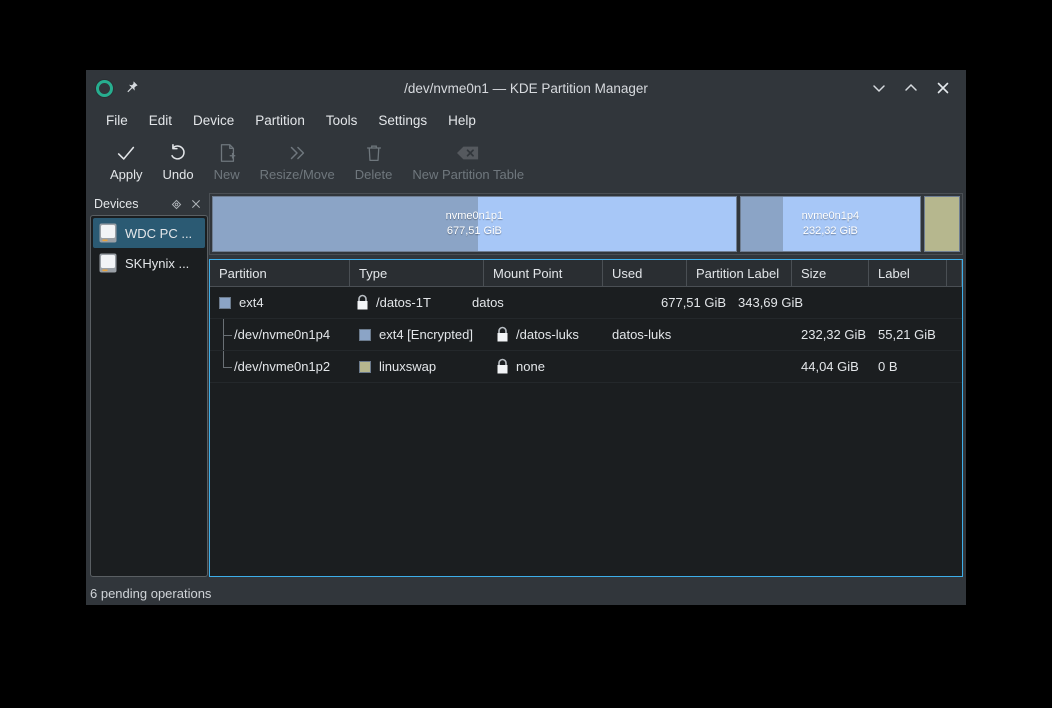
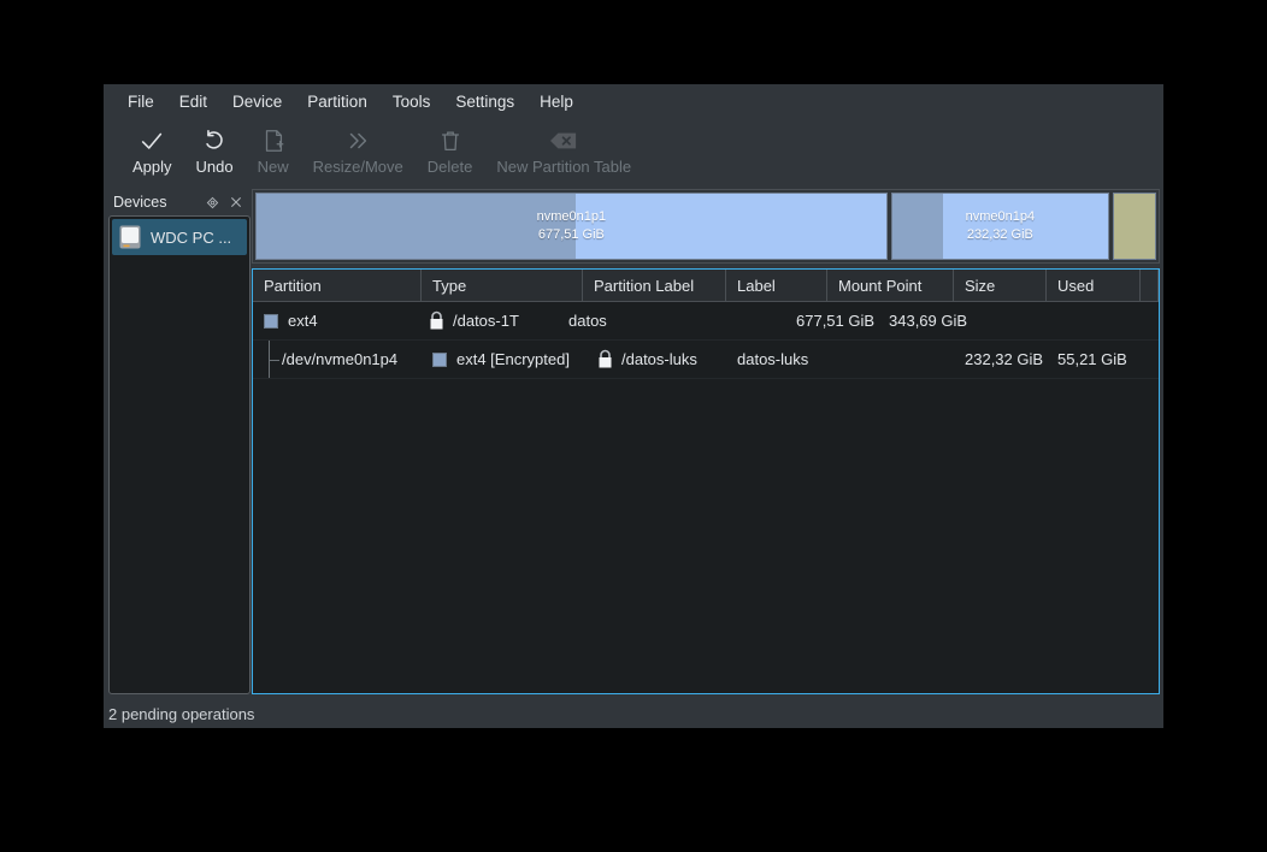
- /dev/nvme0n1 — KDE Partition Manager
  File
  Edit
  Device
  Partition
  Tools
  Settings
  Help
  Apply
  Undo
  New
  Resize/Move
  Delete
  New Partition Table
  Devices
  WDC PC ...
- SKHynix ...
  nvme0n1p1
  677,51 GiB
  nvme0n1p4
  232,32 GiB
  Partition
  Type
- Mount Point
+ Partition Label
- Used
+ Label
- Partition Label
+ Mount Point
  Size
- Label
+ Used
  ext4
  /datos-1T
  datos
  677,51 GiB
  343,69 GiB
  /dev/nvme0n1p4
  ext4 [Encrypted]
  /datos-luks
  datos-luks
  232,32 GiB
  55,21 GiB
- /dev/nvme0n1p2
- linuxswap
- none
- 44,04 GiB
- 0 B
- 6 pending operations
+ 2 pending operations
